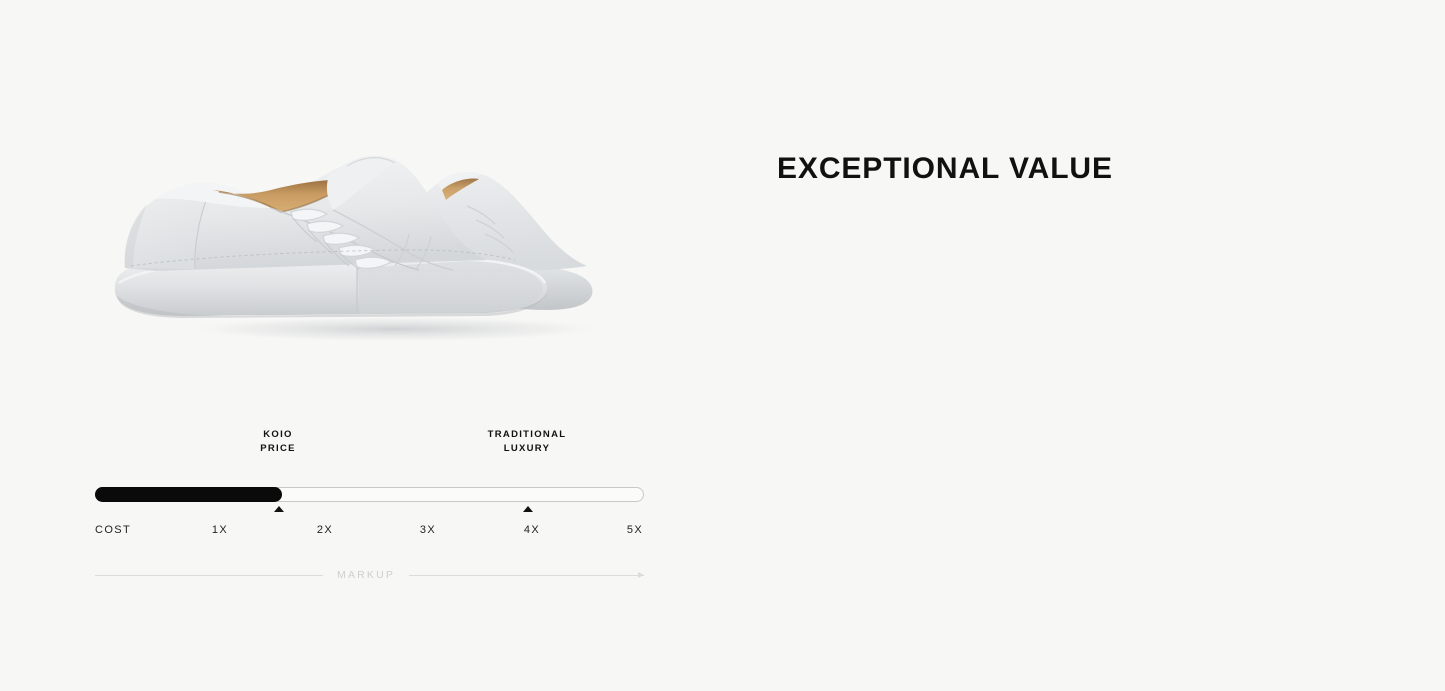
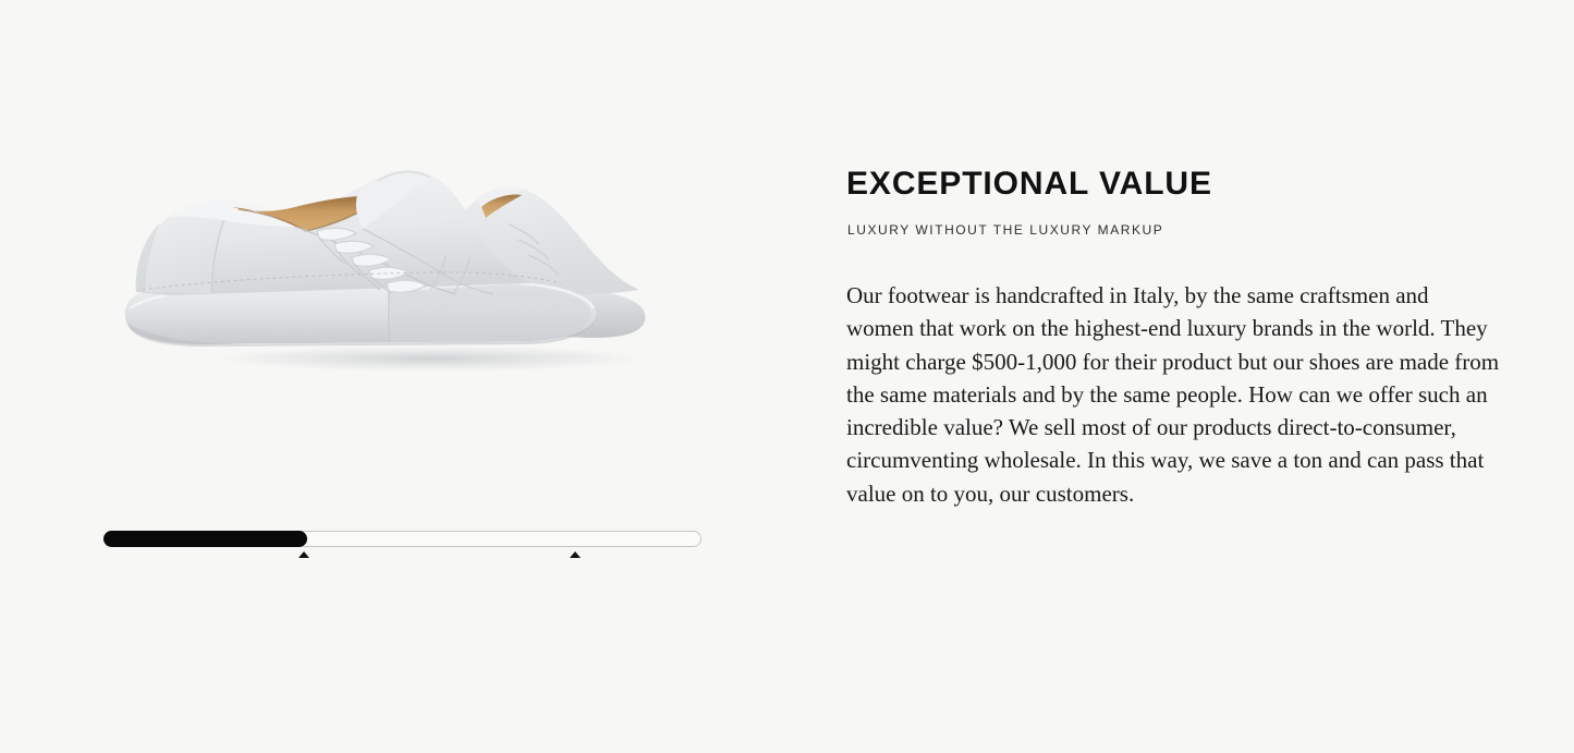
- KOIO
- PRICE
- TRADITIONAL
- LUXURY
- COST
- 1X
- 2X
- 3X
- 4X
- 5X
- MARKUP
  EXCEPTIONAL VALUE
+ LUXURY WITHOUT THE LUXURY MARKUP
+ Our footwear is handcrafted in Italy, by the same craftsmen and women that work on the highest-end luxury brands in the world. They might charge $500-1,000 for their product but our shoes are made from the same materials and by the same people. How can we offer such an incredible value? We sell most of our products direct-to-consumer, circumventing wholesale. In this way, we save a ton and can pass that value on to you, our customers.
